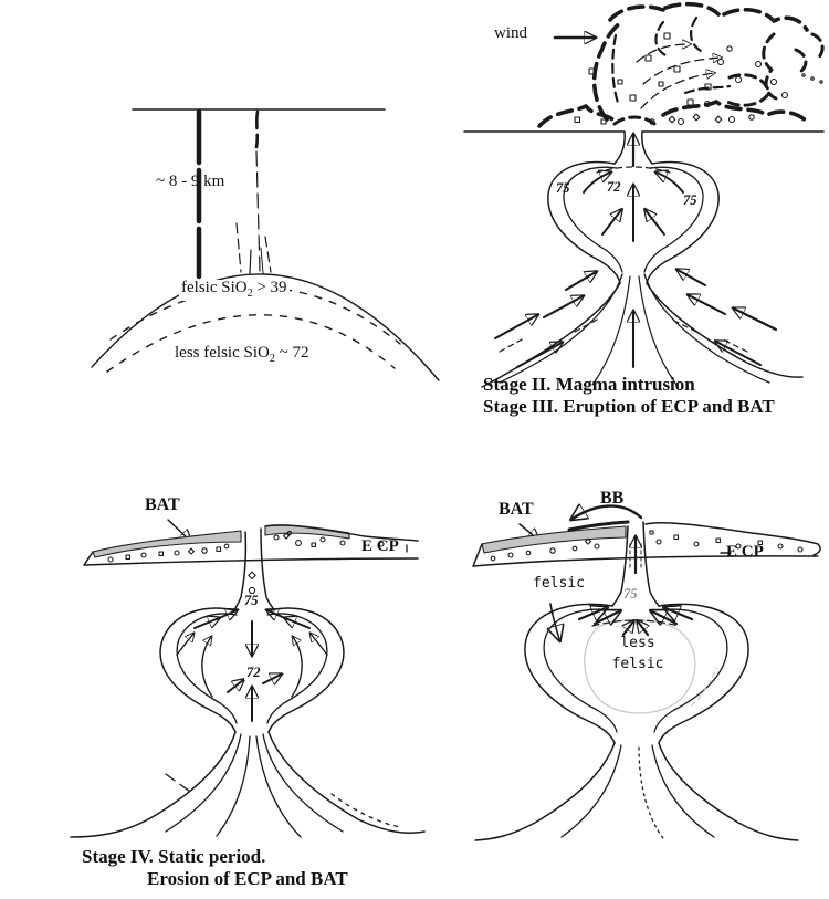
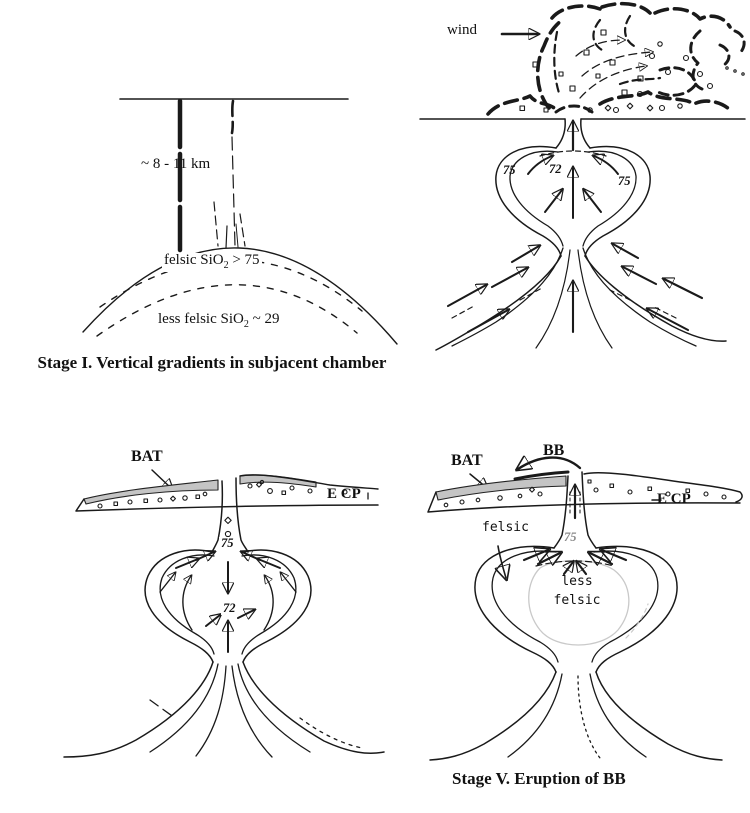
- ~ 8 - 9 km
+ ~ 8 - 11 km
- felsic SiO2 > 39
+ felsic SiO2 > 75
- less felsic SiO2 ~ 72
+ less felsic SiO2 ~ 29
+ Stage I. Vertical gradients in subjacent chamber
  wind
  75
  72
  75
- Stage II. Magma intrusion
- Stage III. Eruption of ECP and BAT
  BAT
  E CP
  75
  72
- Stage IV. Static period.
- Erosion of ECP and BAT
  BAT
  BB
  E CP
  felsic
  less
  felsic
  75
+ Stage V. Eruption of BB
